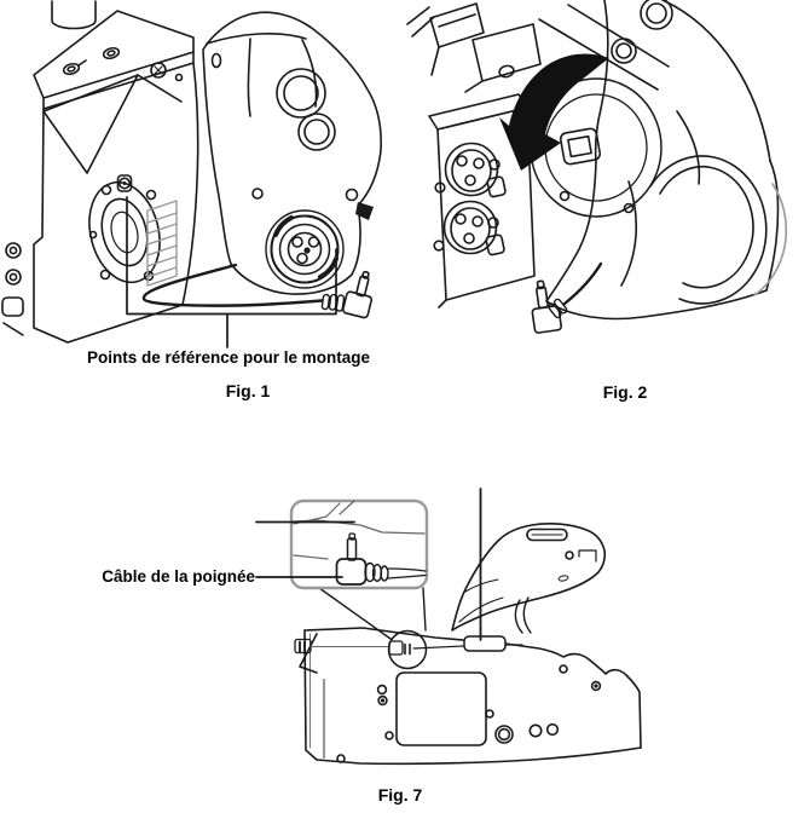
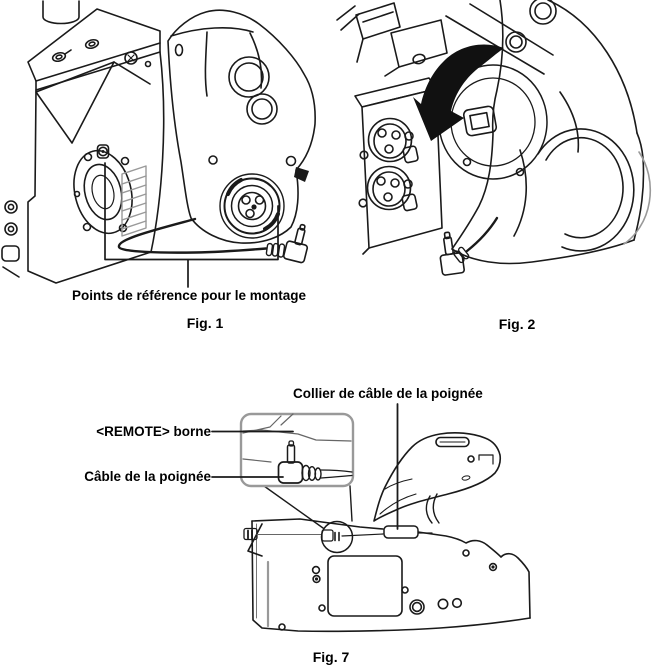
  Points de référence pour le montage
  Fig. 1
  Fig. 2
+ Collier de câble de la poignée
+ <REMOTE> borne
  Câble de la poignée
  Fig. 7
